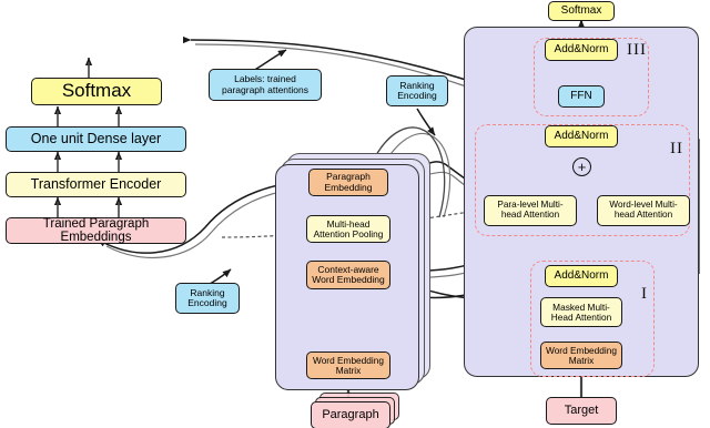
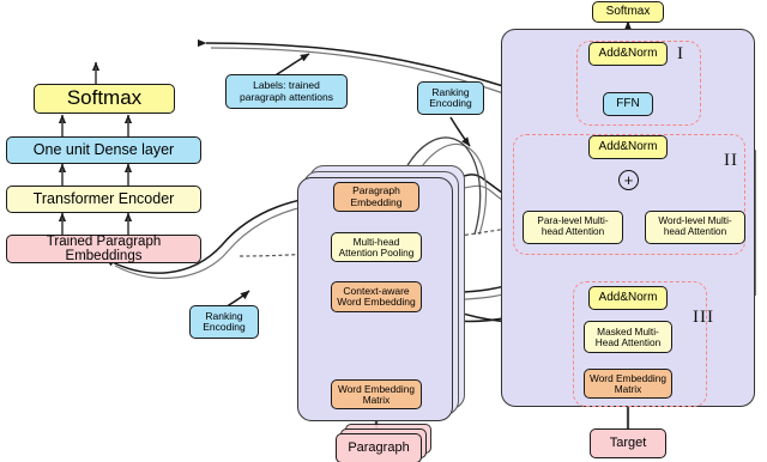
  Softmax
  One unit Dense layer
  Transformer Encoder
  Trained Paragraph Embeddings
  Labels: trained
  paragraph attentions
  Ranking
  Encoding
  Ranking
  Encoding
  Paragraph
  Embedding
  Multi-head
  Attention Pooling
  Context-aware
  Word Embedding
  Word Embedding
  Matrix
  Paragraph
- III
+ I
  II
- I
+ III
  Softmax
  Add&Norm
  FFN
  Add&Norm
  +
  Para-level Multi-
  head Attention
  Word-level Multi-
  head Attention
  Add&Norm
  Masked Multi-
  Head Attention
  Word Embedding
  Matrix
  Target
